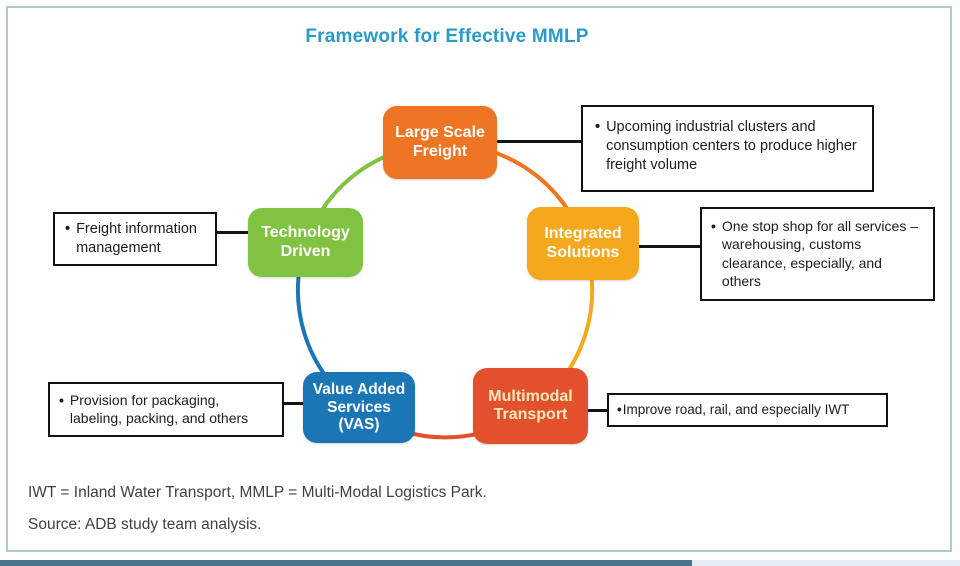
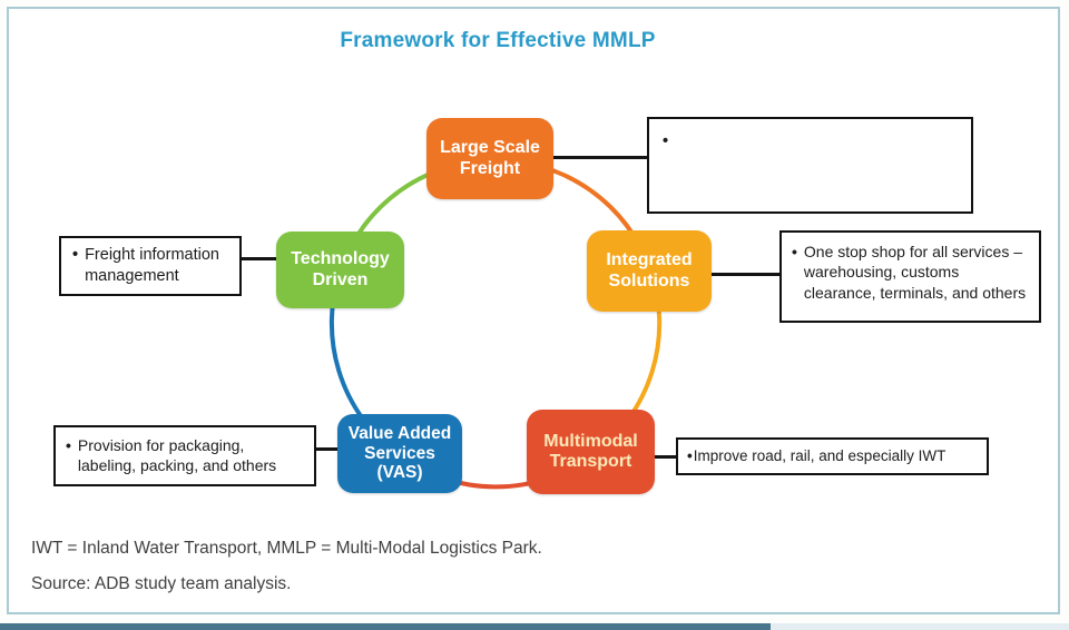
  Framework for Effective MMLP
  Large Scale
  Freight
  Integrated
  Solutions
  Multimodal
  Transport
  Value Added
  Services
  (VAS)
  Technology
  Driven
  •
- Upcoming industrial clusters and consumption centers to produce higher freight volume
  •
  Freight information management
  •
- One stop shop for all services – warehousing, customs clearance, especially, and others
+ One stop shop for all services – warehousing, customs clearance, terminals, and others
  •
  Provision for packaging, labeling, packing, and others
  •
  Improve road, rail, and especially IWT
  IWT = Inland Water Transport, MMLP = Multi-Modal Logistics Park.
  Source: ADB study team analysis.
